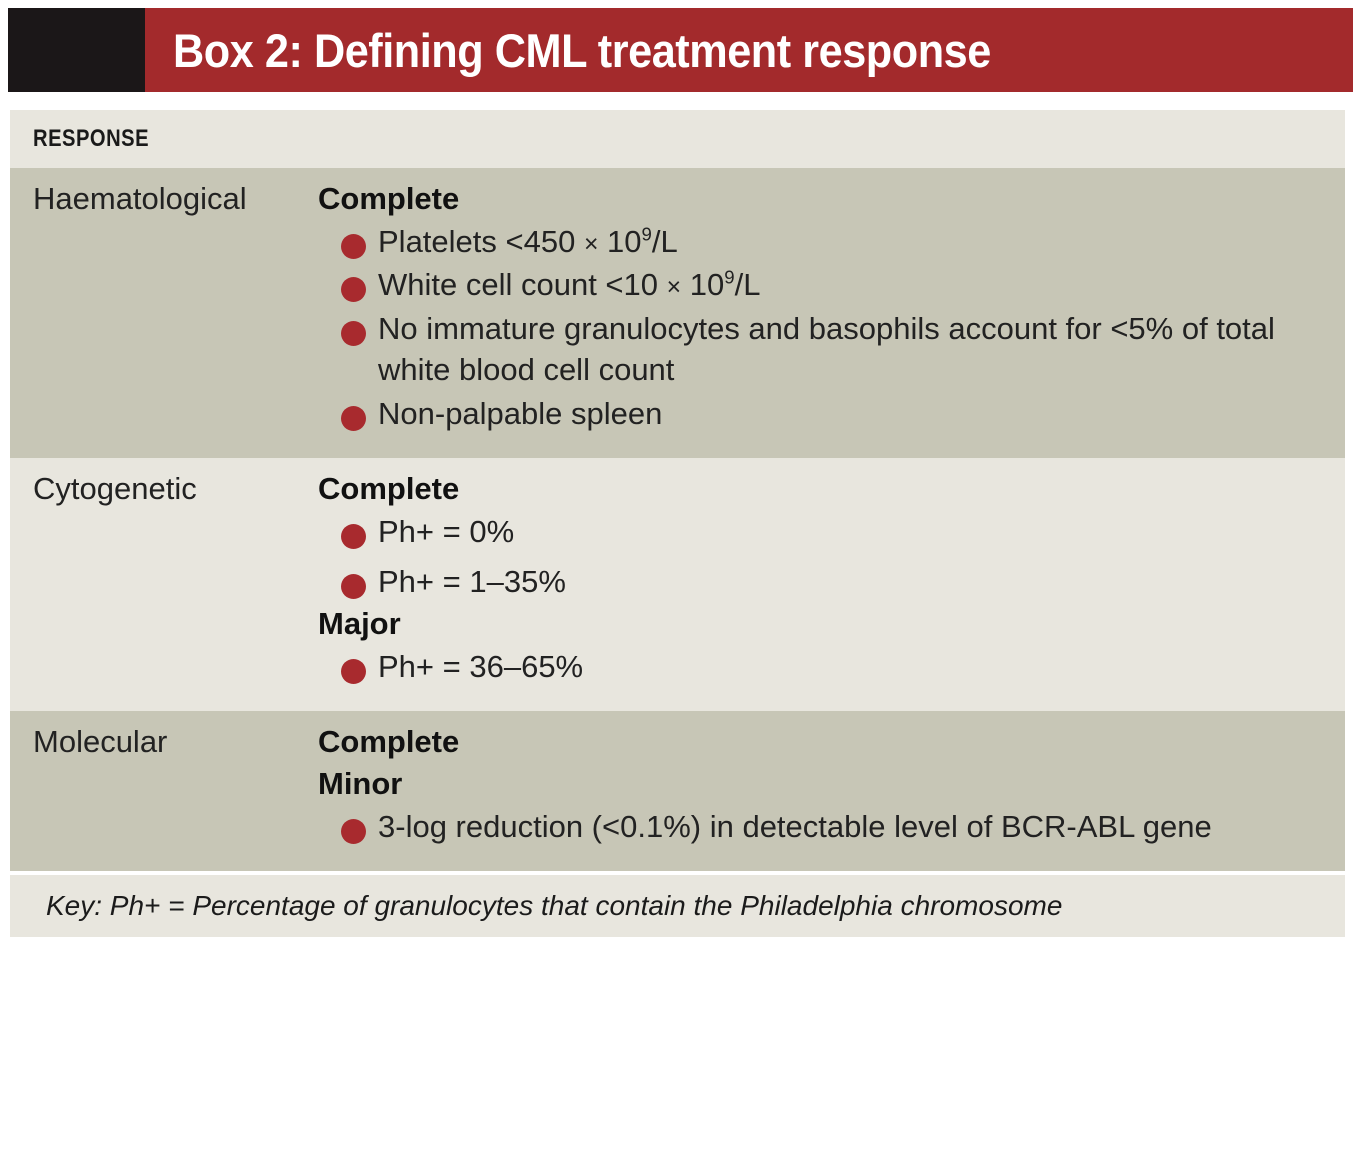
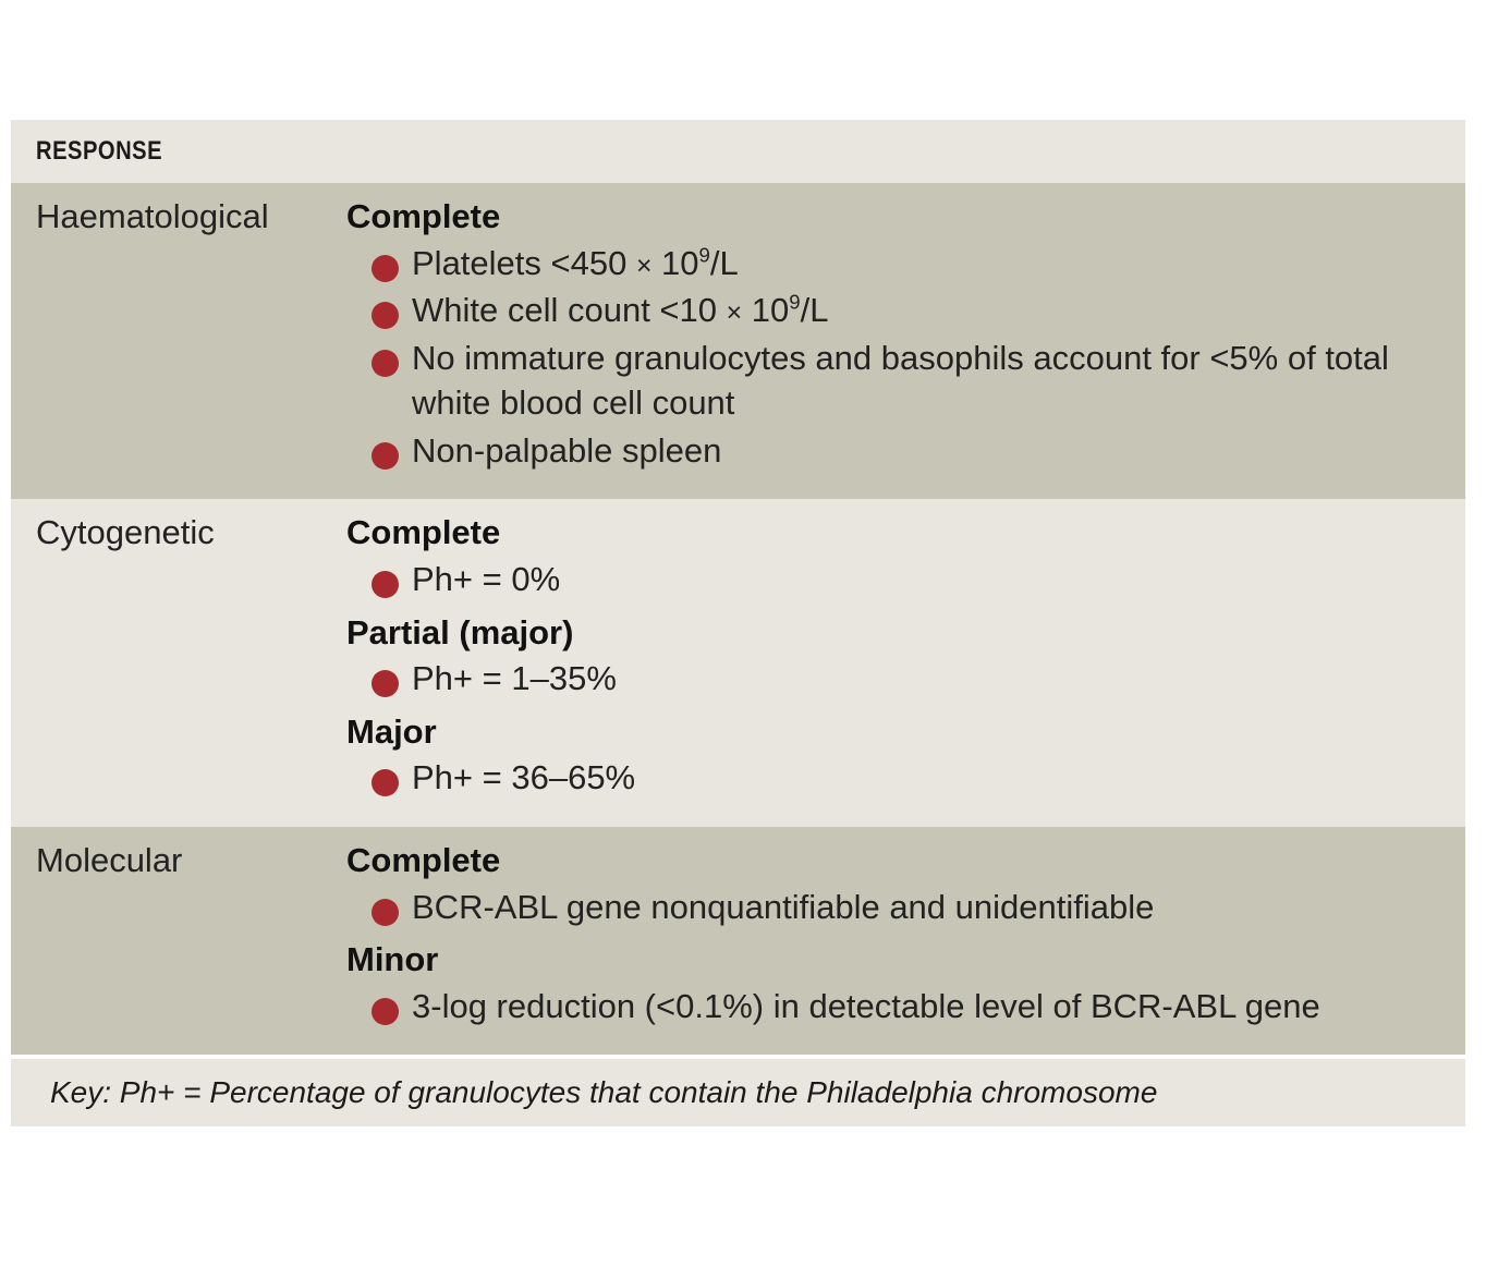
- Box 2: Defining CML treatment response
  RESPONSE
  Haematological
  Complete
  Platelets <450 × 109/L
  White cell count <10 × 109/L
  No immature granulocytes and basophils account for <5% of total white blood cell count
  Non-palpable spleen
  Cytogenetic
  Complete
  Ph+ = 0%
+ Partial (major)
  Ph+ = 1–35%
  Major
  Ph+ = 36–65%
  Molecular
  Complete
+ BCR-ABL gene nonquantifiable and unidentifiable
  Minor
  3-log reduction (<0.1%) in detectable level of BCR-ABL gene
  Key: Ph+ = Percentage of granulocytes that contain the Philadelphia chromosome
